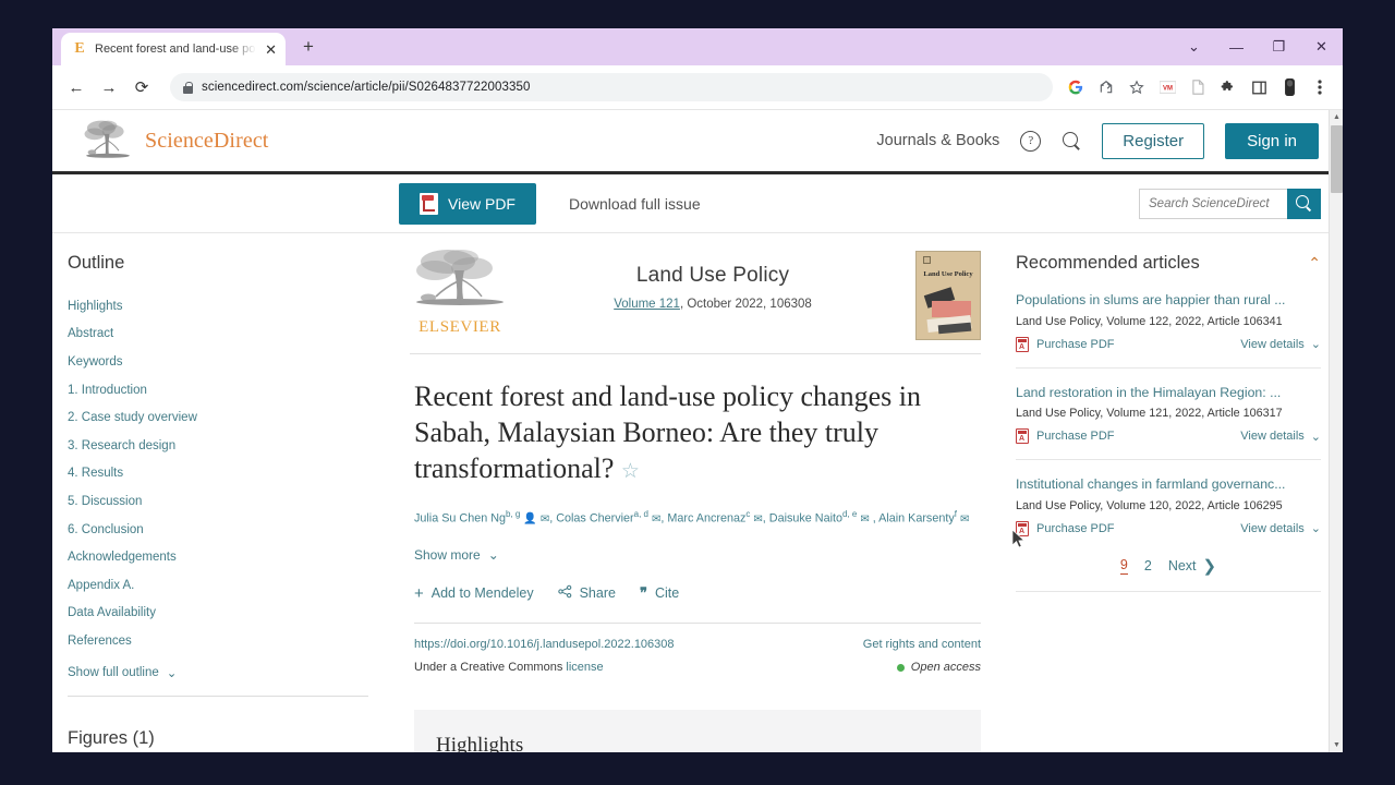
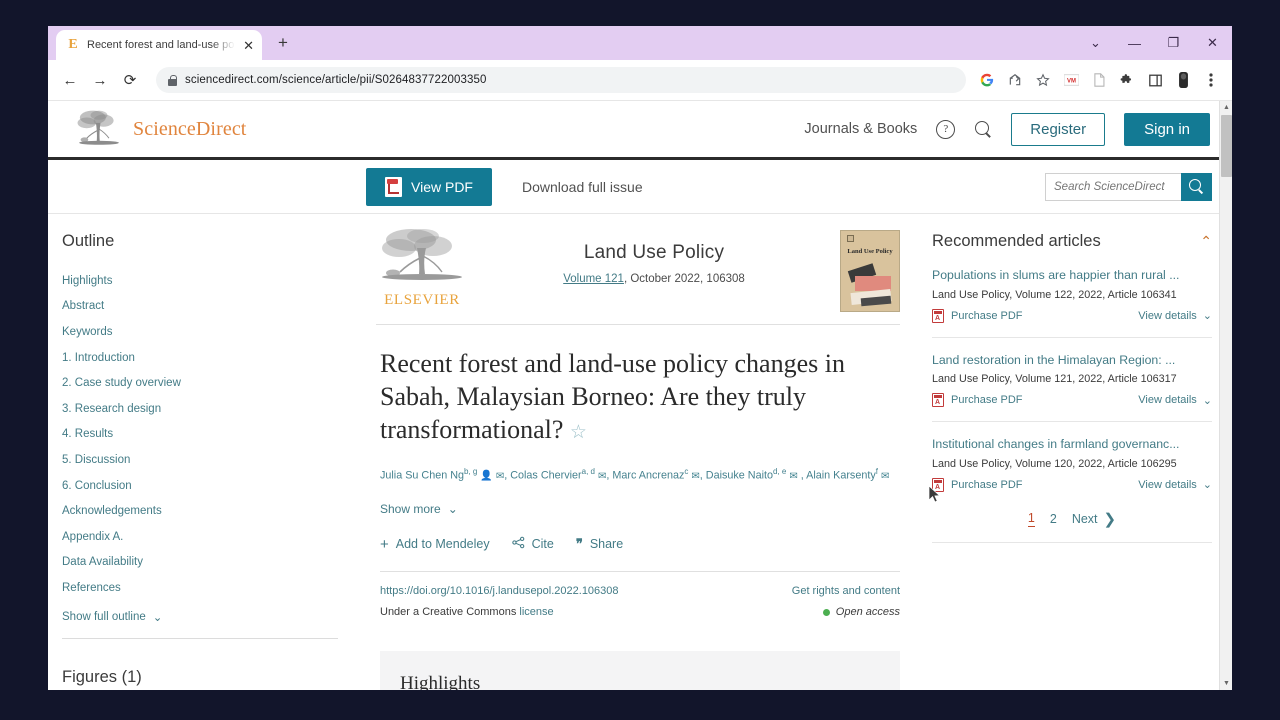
  E
  Recent forest and land-use po
  ✕
  +
  ⌄
  —
  ❐
  ✕
  ←
  →
  ⟳
  sciencedirect.com/science/article/pii/S0264837722003350
  ScienceDirect
  Journals & Books
  ?
  Register
  Sign in
  View PDF
  Download full issue
  Search ScienceDirect
  Outline
  Highlights
  Abstract
  Keywords
  1. Introduction
  2. Case study overview
  3. Research design
  4. Results
  5. Discussion
  6. Conclusion
  Acknowledgements
  Appendix A.
  Data Availability
  References
  Show full outline
  ⌄
  Figures (1)
  ELSEVIER
  Land Use Policy
  Volume 121, October 2022, 106308
  Recent forest and land-use policy changes in Sabah, Malaysian Borneo: Are they truly transformational? ☆
  Julia Su Chen Ngb, g 👤 ✉, Colas Cherviera, d ✉, Marc Ancrenazc ✉, Daisuke Naitod, e ✉ , Alain Karsentyf ✉
  Show more
  ⌄
  +
  Add to Mendeley
- Share
+ Cite
  ❞
- Cite
+ Share
  https://doi.org/10.1016/j.landusepol.2022.106308
  Get rights and content
  Under a Creative Commons license
  Open access
  Highlights
  Recommended articles
  ⌃
  Populations in slums are happier than rural ...
  Land Use Policy, Volume 122, 2022, Article 106341
  Purchase PDF
  View details
  ⌄
  Land restoration in the Himalayan Region: ...
  Land Use Policy, Volume 121, 2022, Article 106317
  Purchase PDF
  View details
  ⌄
  Institutional changes in farmland governanc...
  Land Use Policy, Volume 120, 2022, Article 106295
  Purchase PDF
  View details
  ⌄
- 9
+ 1
  2
  Next
  ❯
